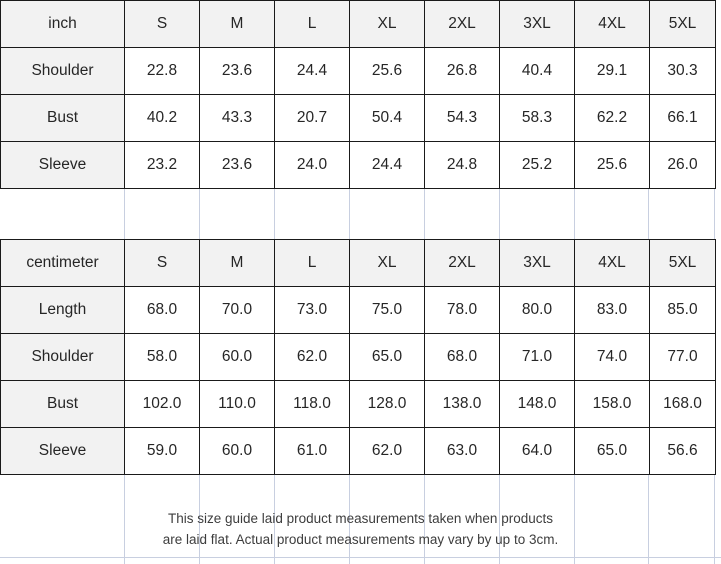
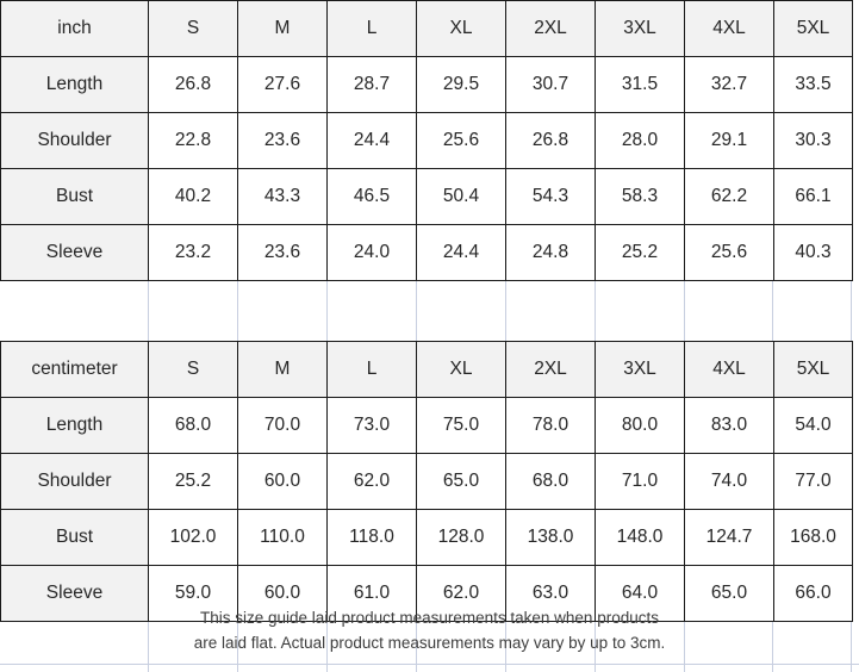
  inch	S	M	L	XL	2XL	3XL	4XL	5XL
+ Length	26.8	27.6	28.7	29.5	30.7	31.5	32.7	33.5
- Shoulder	22.8	23.6	24.4	25.6	26.8	40.4	29.1	30.3
+ Shoulder	22.8	23.6	24.4	25.6	26.8	28.0	29.1	30.3
- Bust	40.2	43.3	20.7	50.4	54.3	58.3	62.2	66.1
+ Bust	40.2	43.3	46.5	50.4	54.3	58.3	62.2	66.1
- Sleeve	23.2	23.6	24.0	24.4	24.8	25.2	25.6	26.0
+ Sleeve	23.2	23.6	24.0	24.4	24.8	25.2	25.6	40.3
  centimeter	S	M	L	XL	2XL	3XL	4XL	5XL
- Length	68.0	70.0	73.0	75.0	78.0	80.0	83.0	85.0
+ Length	68.0	70.0	73.0	75.0	78.0	80.0	83.0	54.0
- Shoulder	58.0	60.0	62.0	65.0	68.0	71.0	74.0	77.0
+ Shoulder	25.2	60.0	62.0	65.0	68.0	71.0	74.0	77.0
- Bust	102.0	110.0	118.0	128.0	138.0	148.0	158.0	168.0
+ Bust	102.0	110.0	118.0	128.0	138.0	148.0	124.7	168.0
- Sleeve	59.0	60.0	61.0	62.0	63.0	64.0	65.0	56.6
+ Sleeve	59.0	60.0	61.0	62.0	63.0	64.0	65.0	66.0
  This size guide laid product measurements taken when products
  are laid flat. Actual product measurements may vary by up to 3cm.
